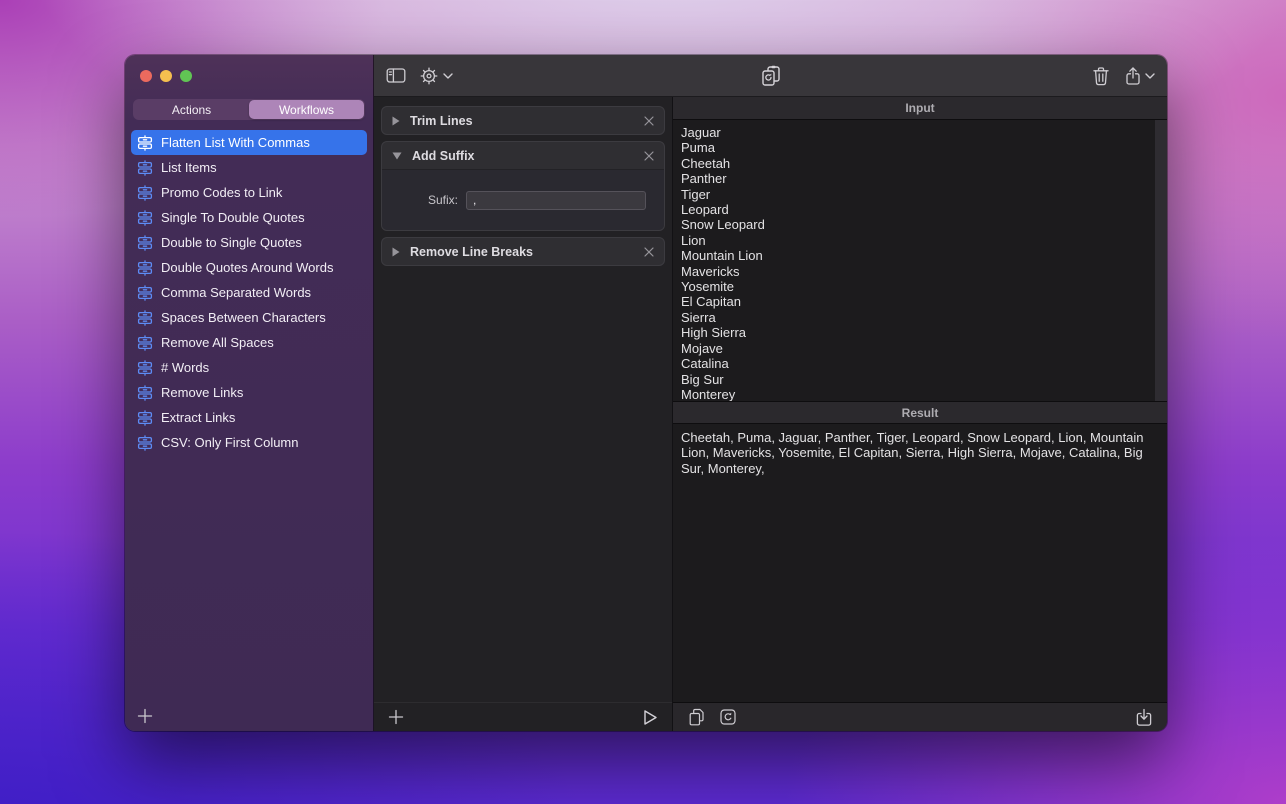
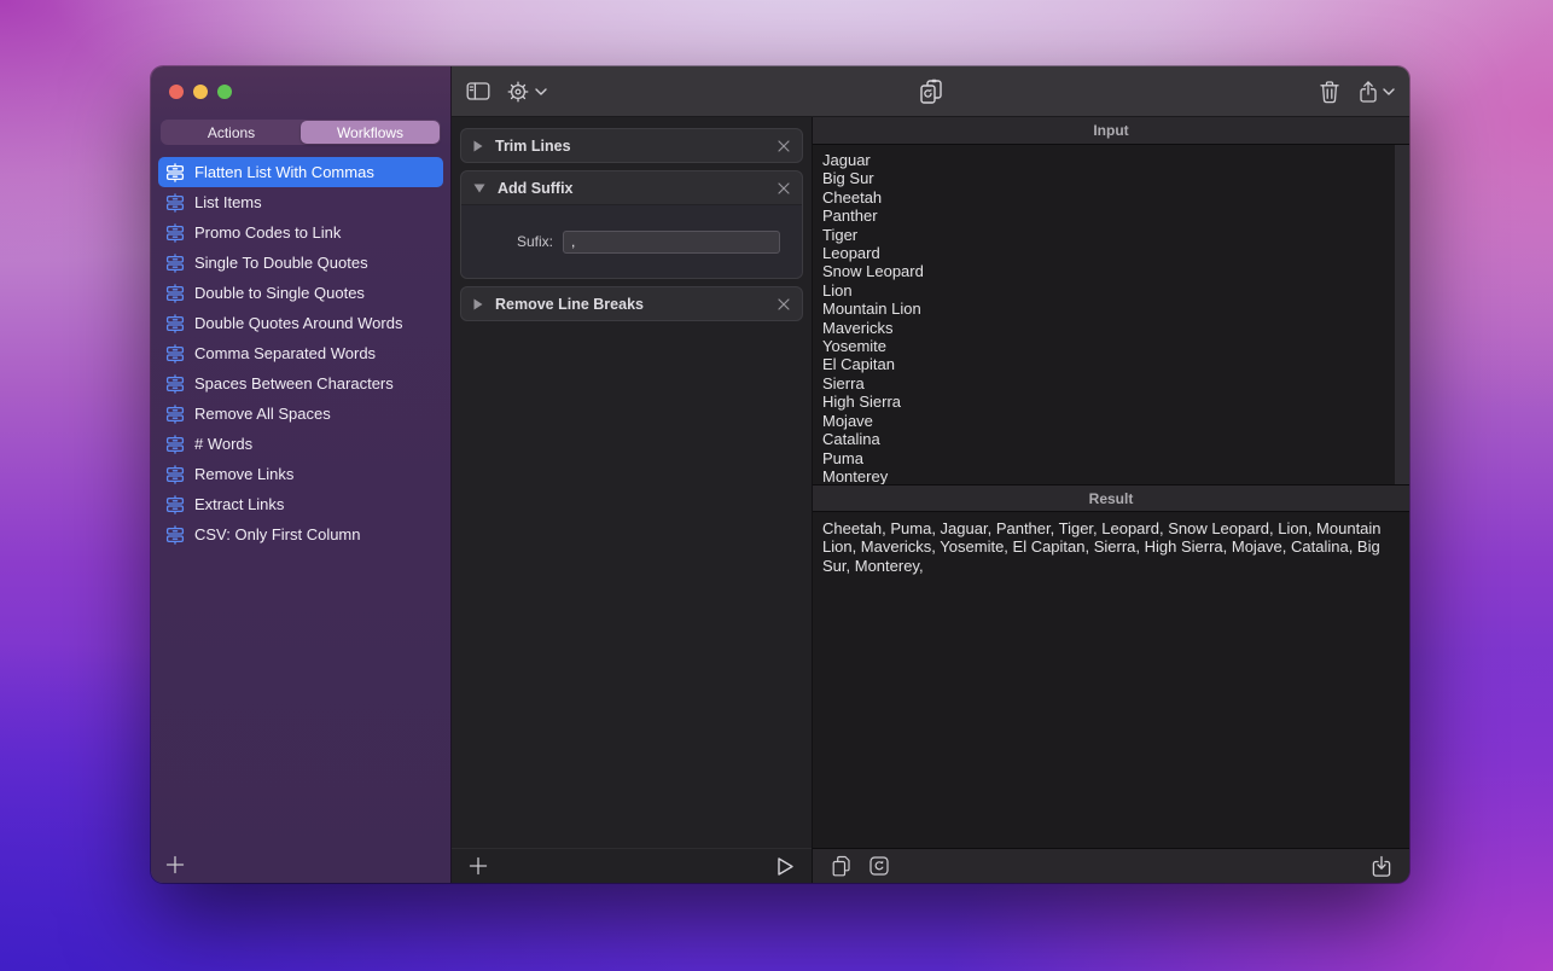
  Actions
  Workflows
  Flatten List With Commas
  List Items
  Promo Codes to Link
  Single To Double Quotes
  Double to Single Quotes
  Double Quotes Around Words
  Comma Separated Words
  Spaces Between Characters
  Remove All Spaces
  # Words
  Remove Links
  Extract Links
  CSV: Only First Column
  Trim Lines
  Add Suffix
  Sufix:
  ,
  Remove Line Breaks
  Input
  Jaguar
- Puma
+ Big Sur
  Cheetah
  Panther
  Tiger
  Leopard
  Snow Leopard
  Lion
  Mountain Lion
  Mavericks
  Yosemite
  El Capitan
  Sierra
  High Sierra
  Mojave
  Catalina
- Big Sur
+ Puma
  Monterey
  Result
  Cheetah, Puma, Jaguar, Panther, Tiger, Leopard, Snow Leopard, Lion, Mountain Lion, Mavericks, Yosemite, El Capitan, Sierra, High Sierra, Mojave, Catalina, Big Sur, Monterey,
